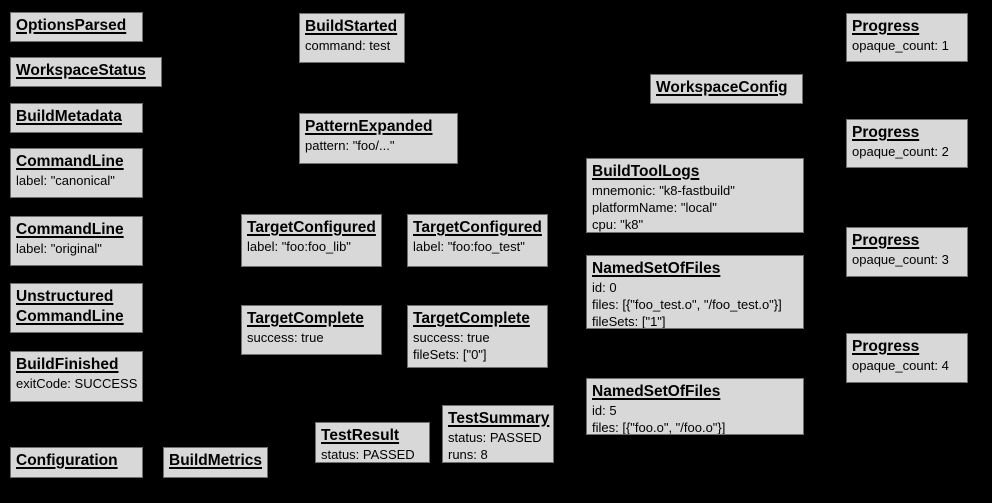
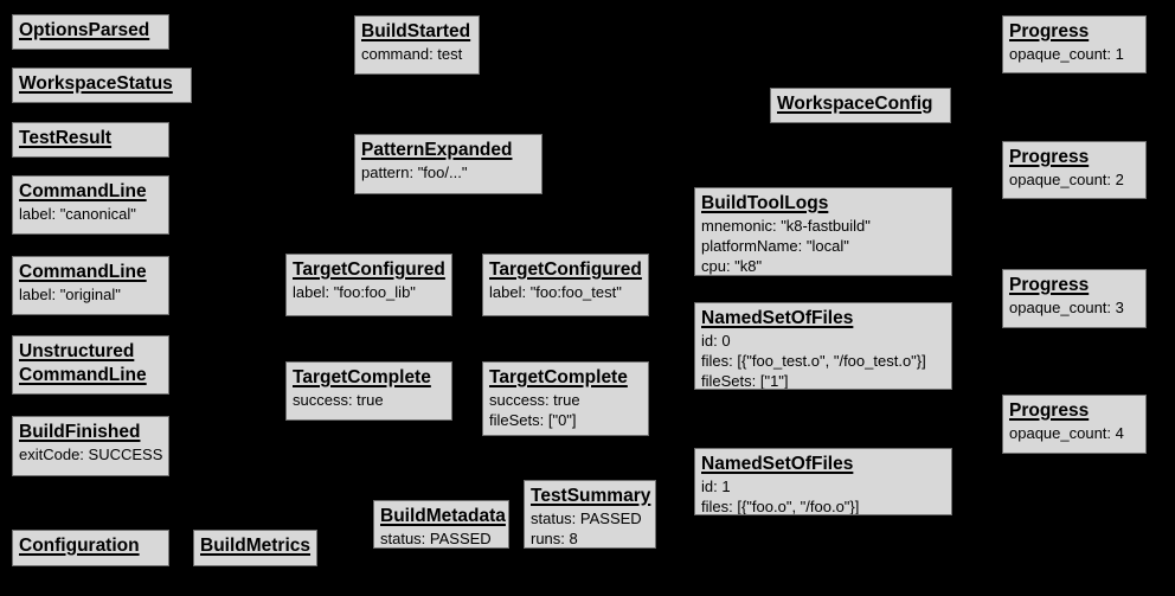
  OptionsParsed
  WorkspaceStatus
- BuildMetadata
+ TestResult
  CommandLine
  label: "canonical"
  CommandLine
  label: "original"
  Unstructured
  CommandLine
  BuildFinished
  exitCode: SUCCESS
  Configuration
  BuildMetrics
  BuildStarted
  command: test
  PatternExpanded
  pattern: "foo/..."
  TargetConfigured
  label: "foo:foo_lib"
  TargetConfigured
  label: "foo:foo_test"
  TargetComplete
  success: true
  TargetComplete
  success: true
  fileSets: ["0"]
- TestResult
+ BuildMetadata
  status: PASSED
  TestSummary
  status: PASSED
  runs: 8
  WorkspaceConfig
  BuildToolLogs
  mnemonic: "k8-fastbuild"
  platformName: "local"
  cpu: "k8"
  NamedSetOfFiles
  id: 0
  files: [{"foo_test.o", "/foo_test.o"}]
  fileSets: ["1"]
  NamedSetOfFiles
- id: 5
+ id: 1
  files: [{"foo.o", "/foo.o"}]
  Progress
  opaque_count: 1
  Progress
  opaque_count: 2
  Progress
  opaque_count: 3
  Progress
  opaque_count: 4
